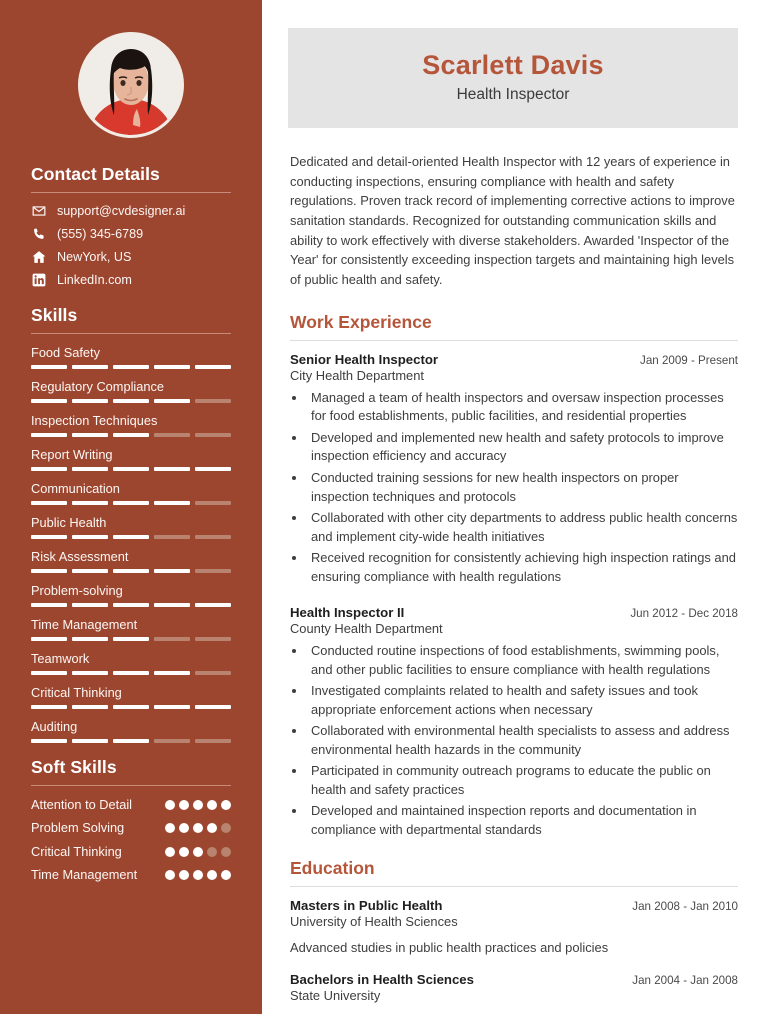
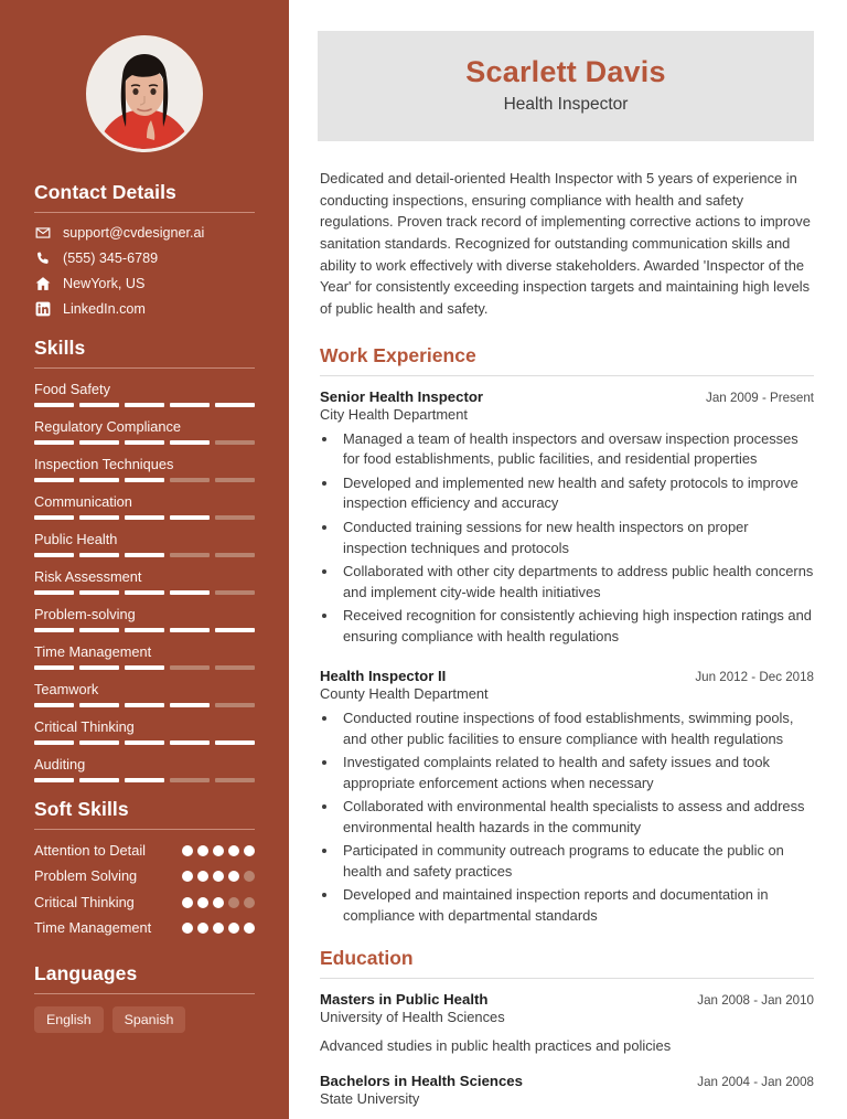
  Contact Details
  support@cvdesigner.ai
  (555) 345-6789
  NewYork, US
  LinkedIn.com
  Skills
  Food Safety
  Regulatory Compliance
  Inspection Techniques
- Report Writing
  Communication
  Public Health
  Risk Assessment
  Problem-solving
  Time Management
  Teamwork
  Critical Thinking
  Auditing
  Soft Skills
  Attention to Detail
  Problem Solving
  Critical Thinking
  Time Management
+ Languages
+ English
+ Spanish
  Scarlett Davis
  Health Inspector
- Dedicated and detail-oriented Health Inspector with 12 years of experience in conducting inspections, ensuring compliance with health and safety regulations. Proven track record of implementing corrective actions to improve sanitation standards. Recognized for outstanding communication skills and ability to work effectively with diverse stakeholders. Awarded 'Inspector of the Year' for consistently exceeding inspection targets and maintaining high levels of public health and safety.
+ Dedicated and detail-oriented Health Inspector with 5 years of experience in conducting inspections, ensuring compliance with health and safety regulations. Proven track record of implementing corrective actions to improve sanitation standards. Recognized for outstanding communication skills and ability to work effectively with diverse stakeholders. Awarded 'Inspector of the Year' for consistently exceeding inspection targets and maintaining high levels of public health and safety.
  Work Experience
  Senior Health Inspector
  Jan 2009 - Present
  City Health Department
  Managed a team of health inspectors and oversaw inspection processes for food establishments, public facilities, and residential properties
  Developed and implemented new health and safety protocols to improve inspection efficiency and accuracy
  Conducted training sessions for new health inspectors on proper inspection techniques and protocols
  Collaborated with other city departments to address public health concerns and implement city-wide health initiatives
  Received recognition for consistently achieving high inspection ratings and ensuring compliance with health regulations
  Health Inspector II
  Jun 2012 - Dec 2018
  County Health Department
  Conducted routine inspections of food establishments, swimming pools, and other public facilities to ensure compliance with health regulations
  Investigated complaints related to health and safety issues and took appropriate enforcement actions when necessary
  Collaborated with environmental health specialists to assess and address environmental health hazards in the community
  Participated in community outreach programs to educate the public on health and safety practices
  Developed and maintained inspection reports and documentation in compliance with departmental standards
  Education
  Masters in Public Health
  Jan 2008 - Jan 2010
  University of Health Sciences
  Advanced studies in public health practices and policies
  Bachelors in Health Sciences
  Jan 2004 - Jan 2008
  State University
